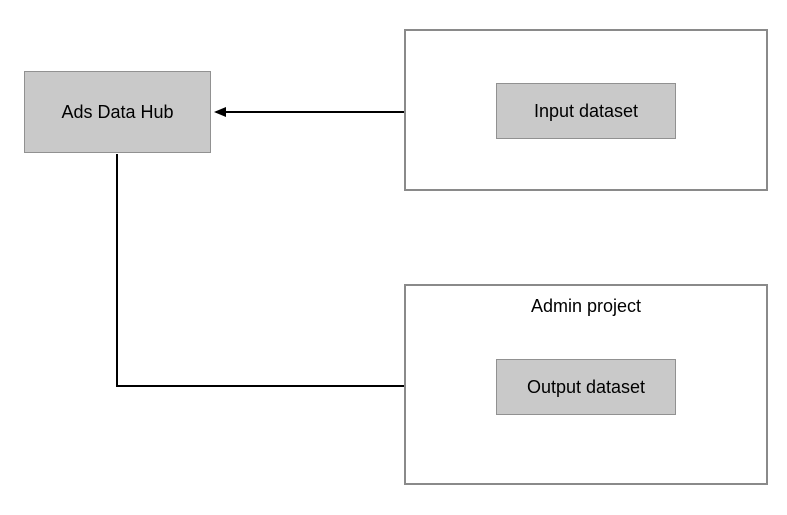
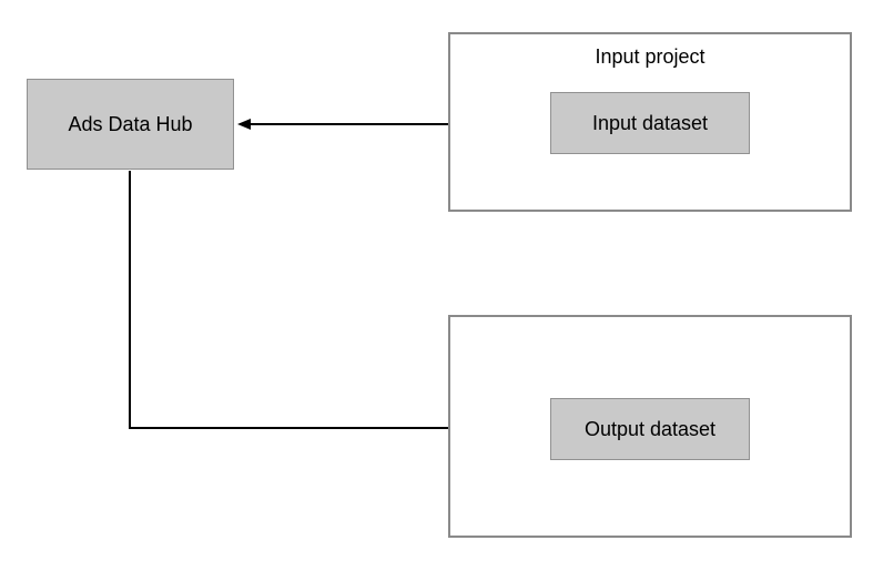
  Ads Data Hub
+ Input project
  Input dataset
- Admin project
  Output dataset
